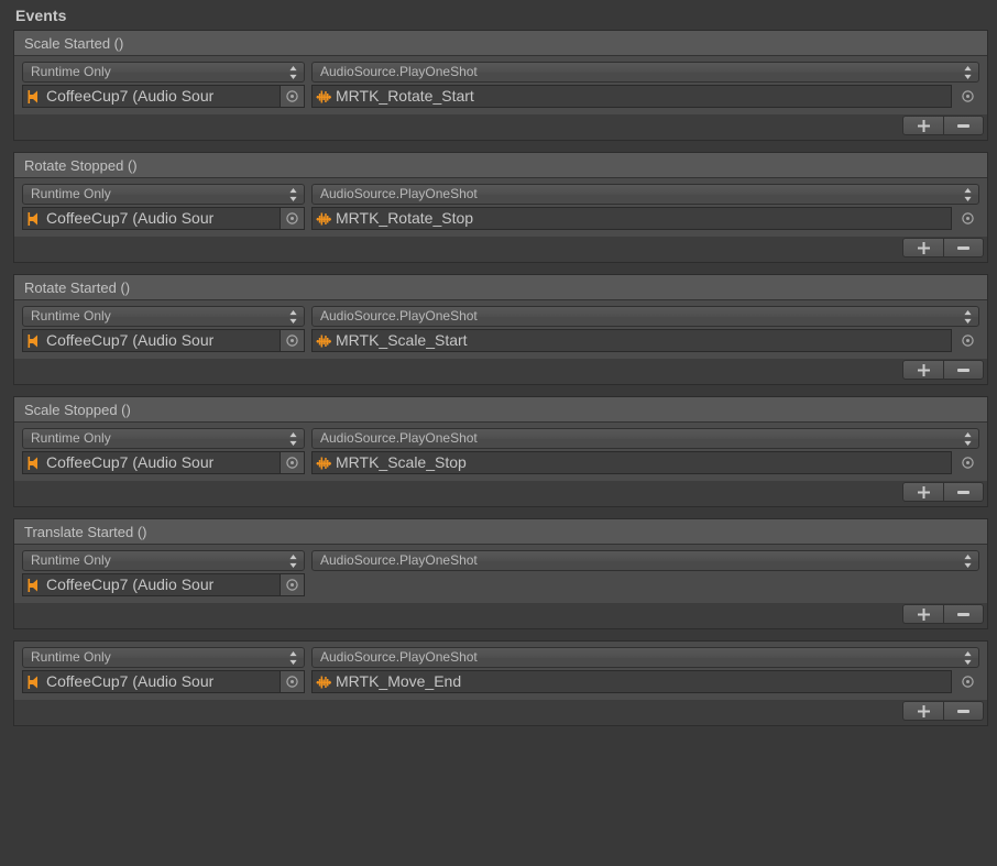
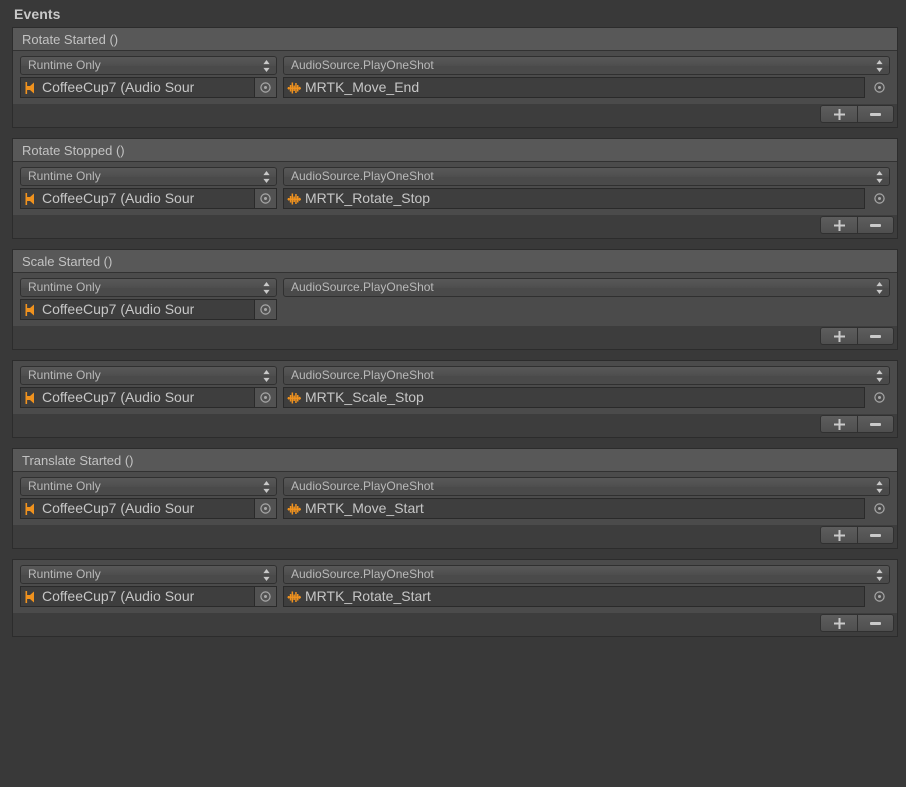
  Events
- Scale Started ()
+ Rotate Started ()
  Runtime Only
  CoffeeCup7 (Audio Sour
  AudioSource.PlayOneShot
- MRTK_Rotate_Start
+ MRTK_Move_End
  Rotate Stopped ()
  Runtime Only
  CoffeeCup7 (Audio Sour
  AudioSource.PlayOneShot
  MRTK_Rotate_Stop
- Rotate Started ()
+ Scale Started ()
  Runtime Only
  CoffeeCup7 (Audio Sour
  AudioSource.PlayOneShot
- MRTK_Scale_Start
- Scale Stopped ()
  Runtime Only
  CoffeeCup7 (Audio Sour
  AudioSource.PlayOneShot
  MRTK_Scale_Stop
  Translate Started ()
  Runtime Only
  CoffeeCup7 (Audio Sour
  AudioSource.PlayOneShot
+ MRTK_Move_Start
  Runtime Only
  CoffeeCup7 (Audio Sour
  AudioSource.PlayOneShot
- MRTK_Move_End
+ MRTK_Rotate_Start
